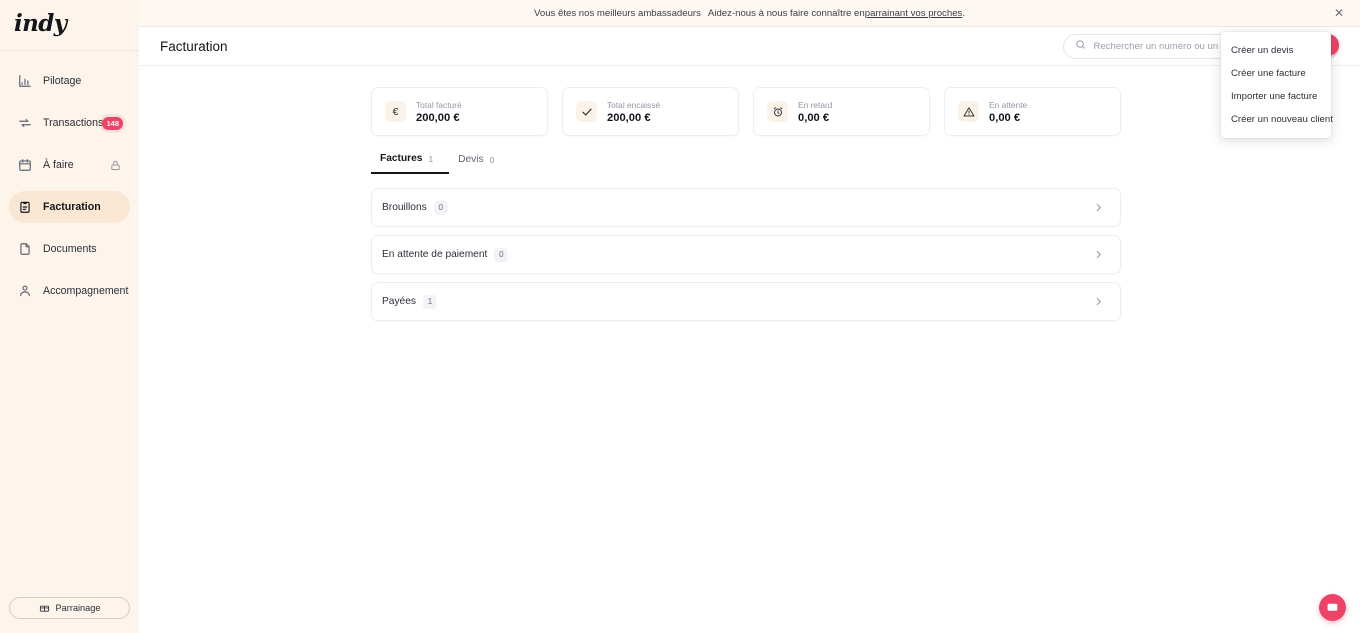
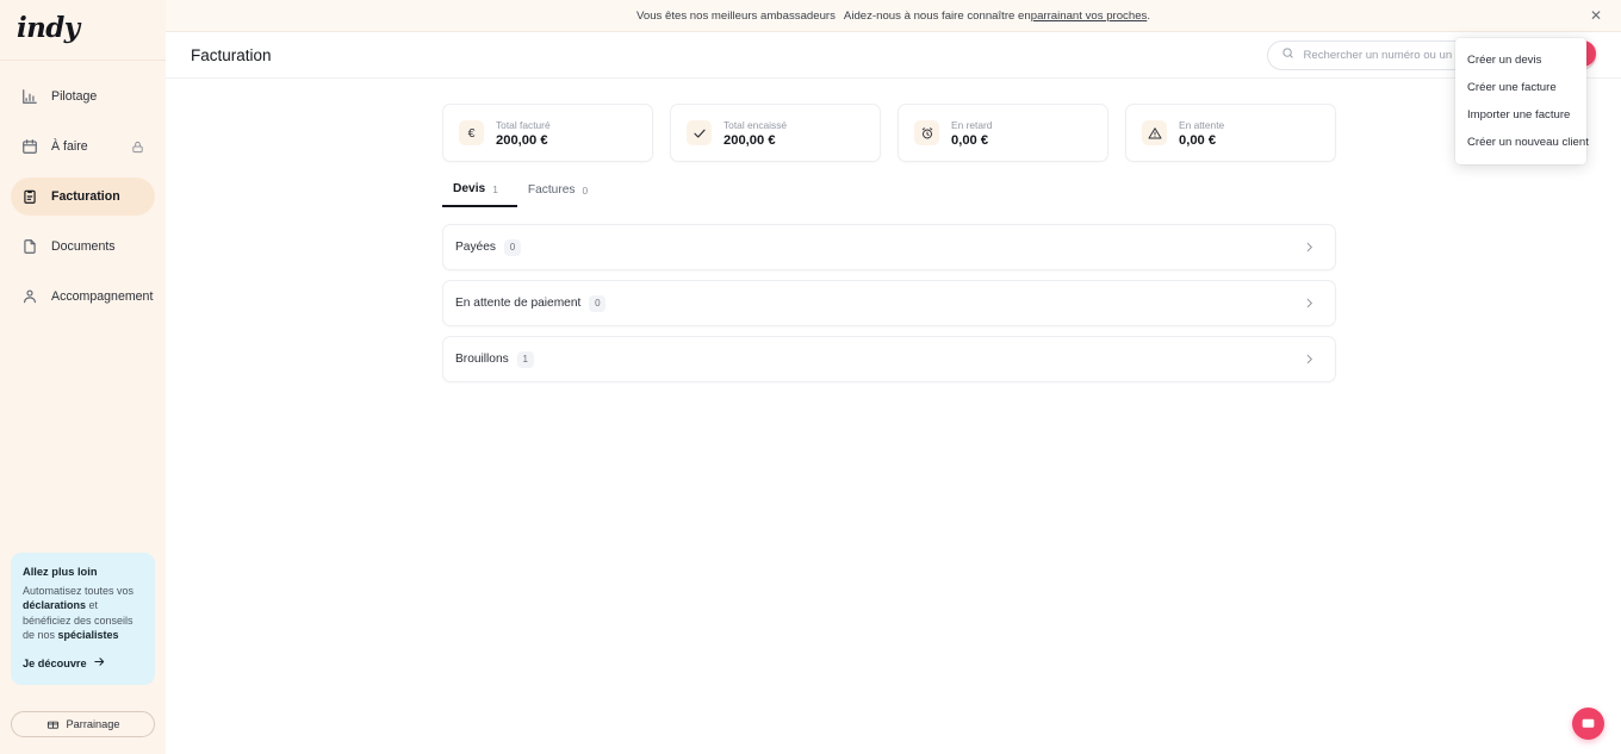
  indy
  Pilotage
- Transactions
- 148
  À faire
  Facturation
  Documents
  Accompagnement
+ Allez plus loin
+ Automatisez toutes vos déclarations et bénéficiez des conseils de nos spécialistes
+ Je découvre
  Parrainage
  Vous êtes nos meilleurs ambassadeurs
  Aidez-nous à nous faire connaître en
  parrainant vos proches
  .
  ✕
  Facturation
  Rechercher un numéro ou un
  Créer un devis
  Créer une facture
  Importer une facture
  Créer un nouveau client
  €
  Total facturé
  200,00 €
  Total encaissé
  200,00 €
  En retard
  0,00 €
  En attente
  0,00 €
- Factures
+ Devis
  1
- Devis
+ Factures
  0
- Brouillons
+ Payées
  0
  En attente de paiement
  0
- Payées
+ Brouillons
  1
